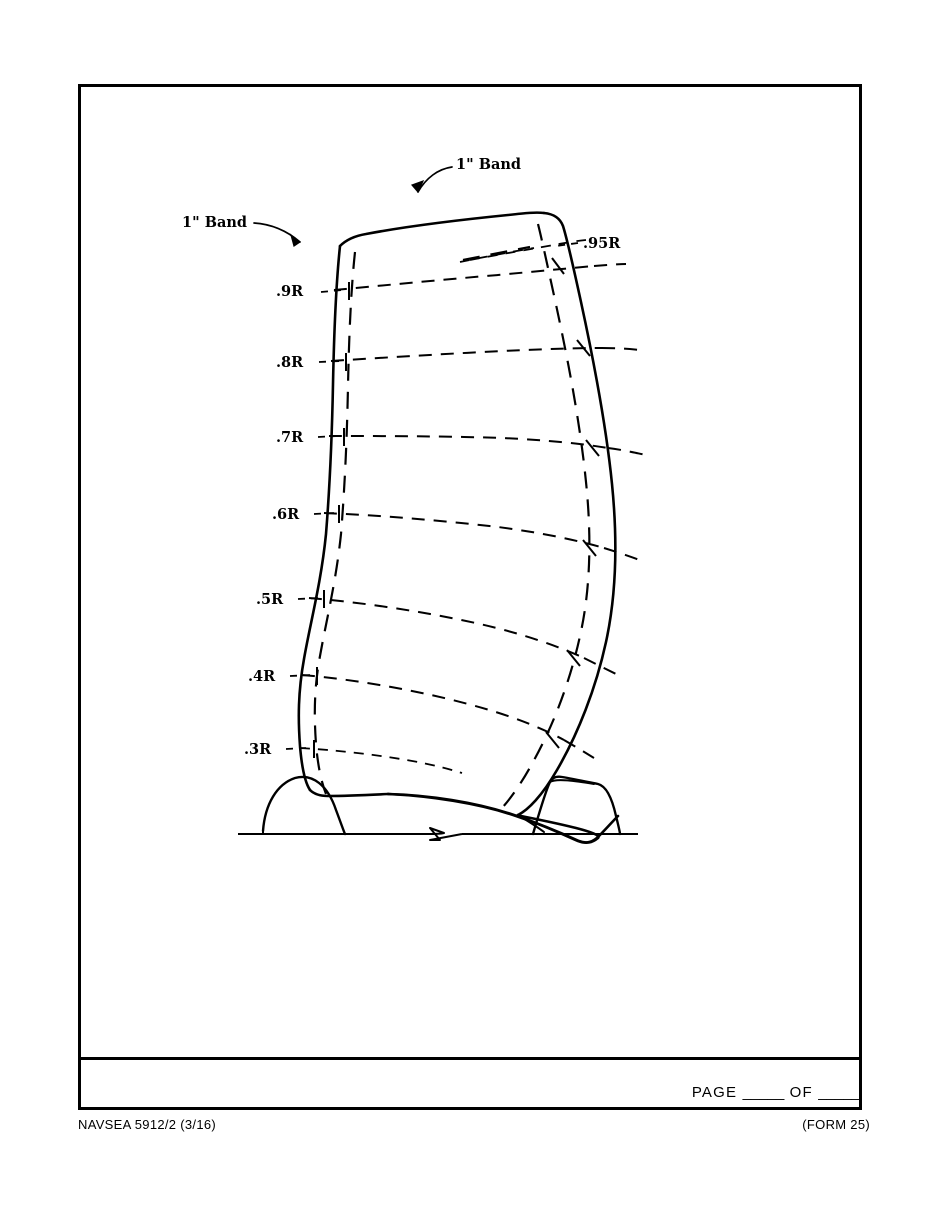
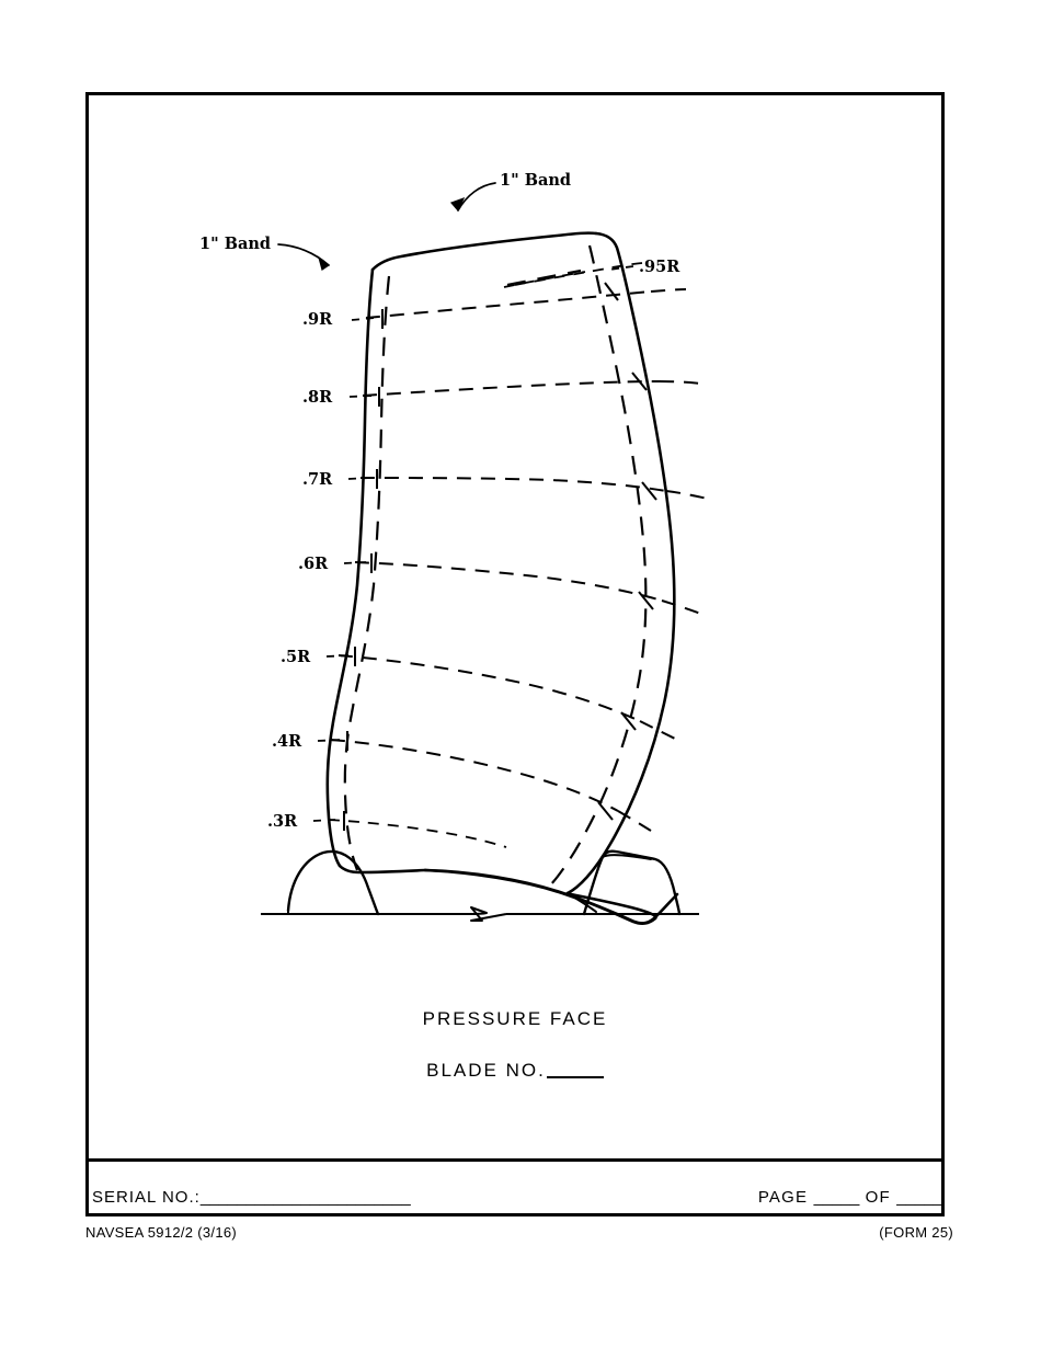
  .95R
  .9R
  .8R
  .7R
  .6R
  .5R
  .4R
  .3R
  1" Band
  1" Band
+ PRESSURE FACE
+ BLADE NO.
+ SERIAL NO.:_______________________
  PAGE _____ OF _____
  NAVSEA 5912/2 (3/16)
  (FORM 25)
